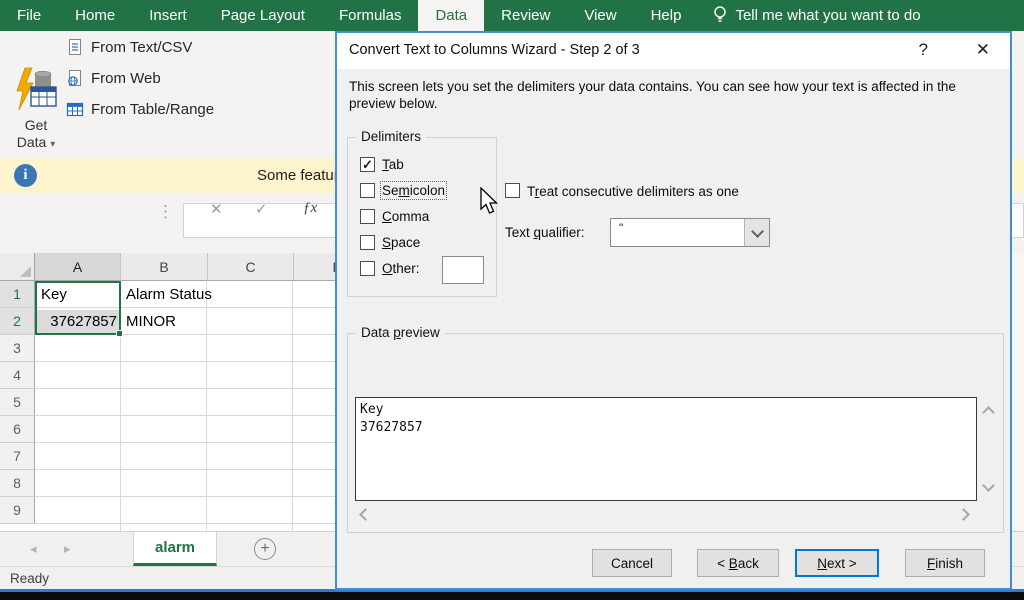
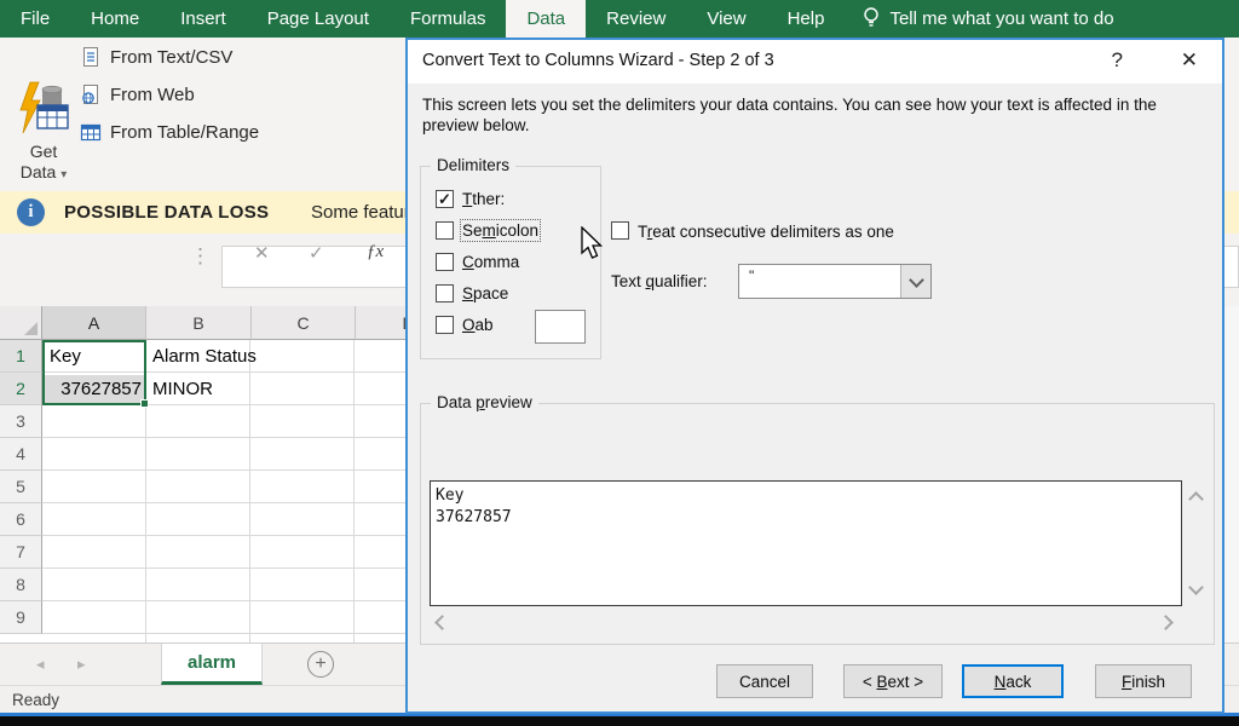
  File
  Home
  Insert
  Page Layout
  Formulas
  Data
  Review
  View
  Help
  Tell me what you want to do
  Get
  Data ▾
  From Text/CSV
  From Web
  From Table/Range
  i
+ POSSIBLE DATA LOSS
  Some featu
  ⋮
  ✕
  ✓
  ƒx
  A
  B
  C
  1
  2
  3
  4
  5
  6
  7
  8
  9
  Key
  Alarm Status
  37627857
  MINOR
  ◂
  ▸
  alarm
  +
  Ready
  Convert Text to Columns Wizard - Step 2 of 3
  ?
  ✕
  This screen lets you set the delimiters your data contains. You can see how your text is affected in the preview below.
  Delimiters
  ✓
- Tab
+ Tther:
  Semicolon
  Comma
  Space
- Other:
+ Oab
  Treat consecutive delimiters as one
  Text qualifier:
  "
  Data preview
  Key
  37627857
  Cancel
  <
  B
- ack
+ ext >
  N
- ext >
+ ack
  F
  inish
